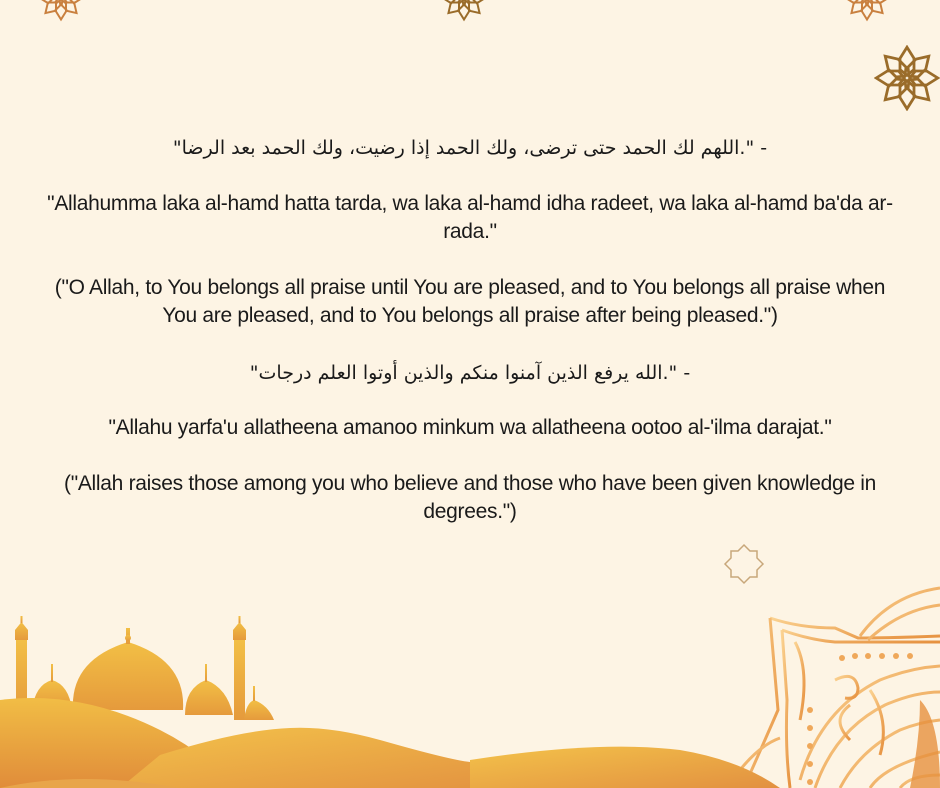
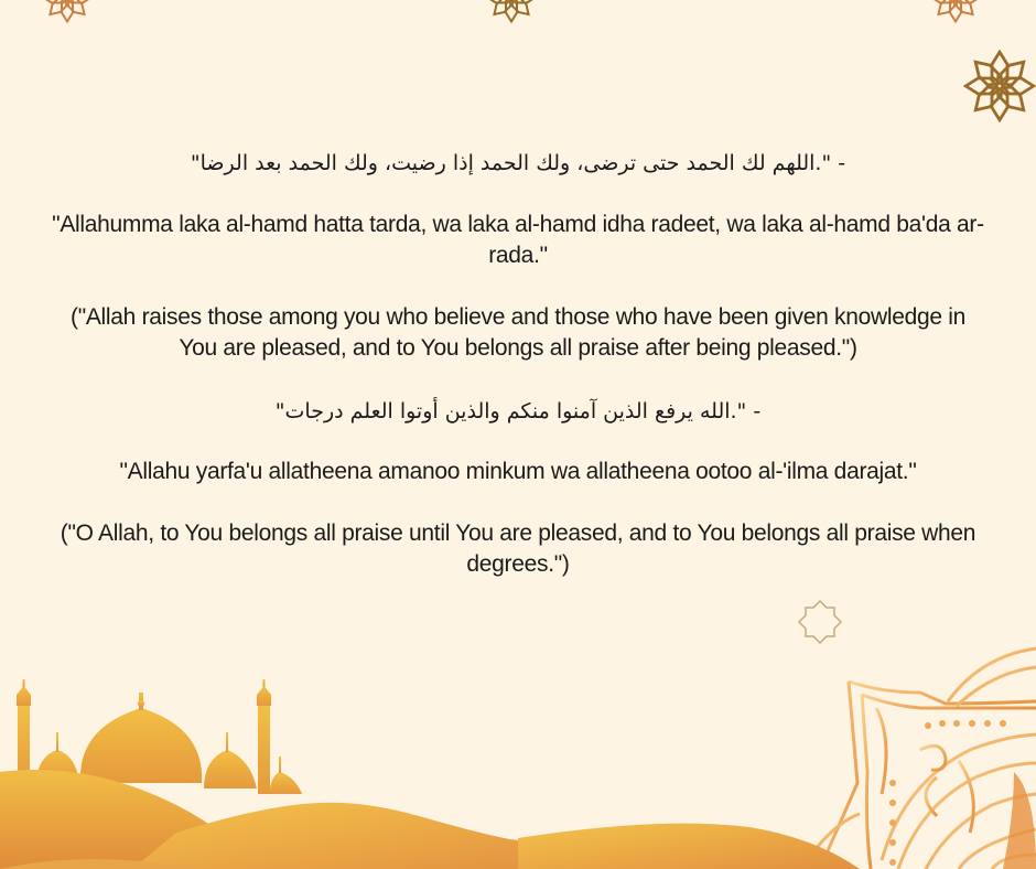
  - ".اللهم لك الحمد حتى ترضى، ولك الحمد إذا رضيت، ولك الحمد بعد الرضا"
  "Allahumma laka al-hamd hatta tarda, wa laka al-hamd idha radeet, wa laka al-hamd ba'da ar-
  rada."
- ("O Allah, to You belongs all praise until You are pleased, and to You belongs all praise when
+ ("Allah raises those among you who believe and those who have been given knowledge in
  You are pleased, and to You belongs all praise after being pleased.")
  - ".الله يرفع الذين آمنوا منكم والذين أوتوا العلم درجات"
  "Allahu yarfa'u allatheena amanoo minkum wa allatheena ootoo al-'ilma darajat."
- ("Allah raises those among you who believe and those who have been given knowledge in
+ ("O Allah, to You belongs all praise until You are pleased, and to You belongs all praise when
  degrees.")
